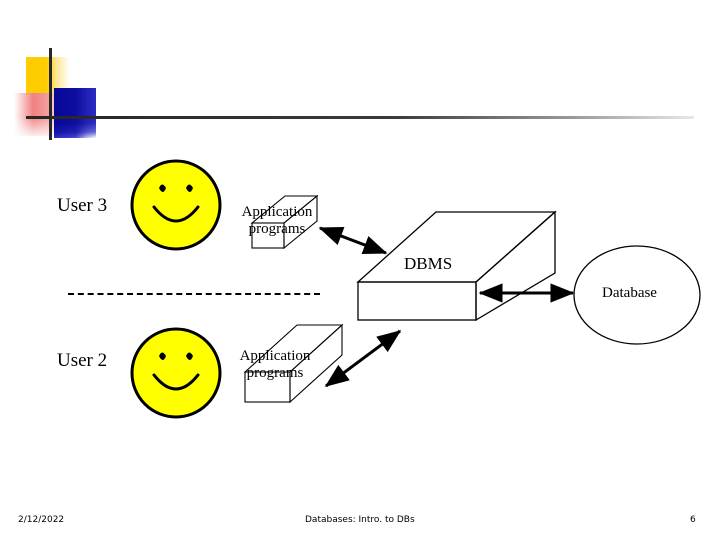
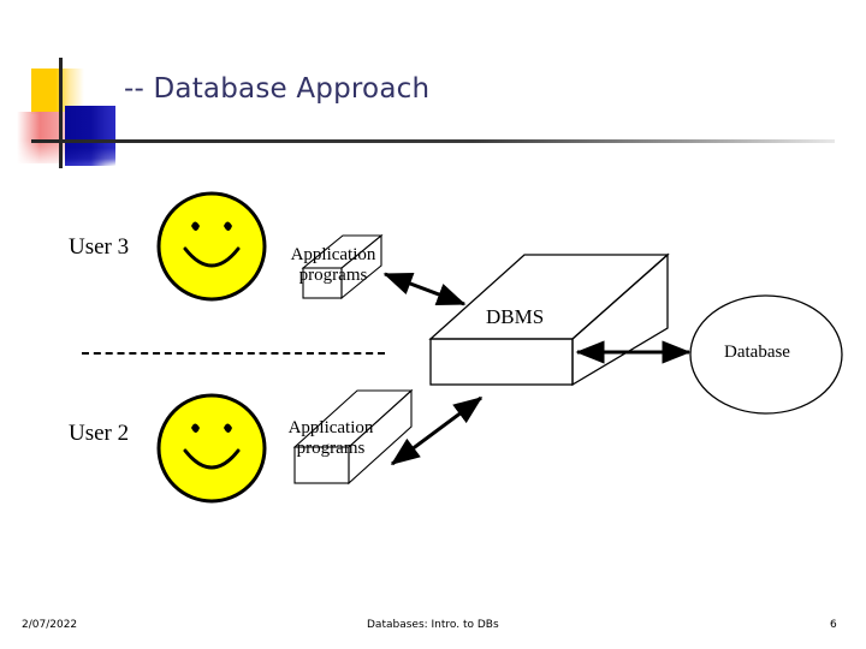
+ -- Database Approach
  User 3
  User 2
  Application
  programs
  Application
  programs
  DBMS
  Database
- 2/12/2022
+ 2/07/2022
  Databases: Intro. to DBs
  6
